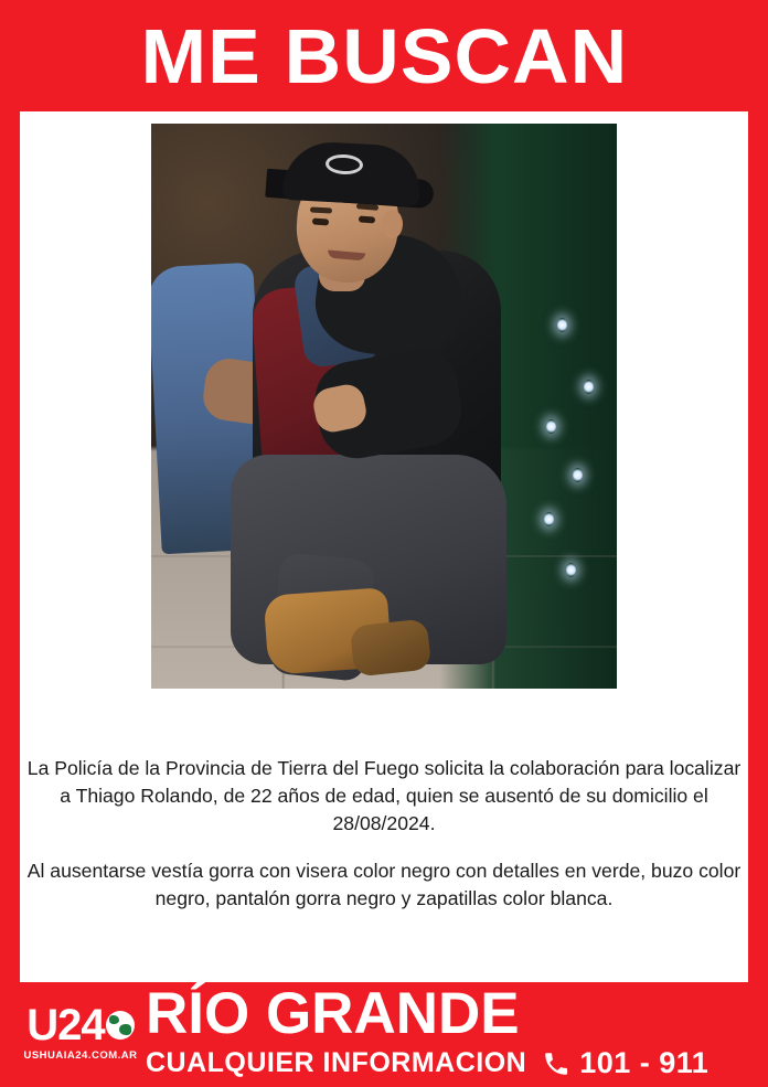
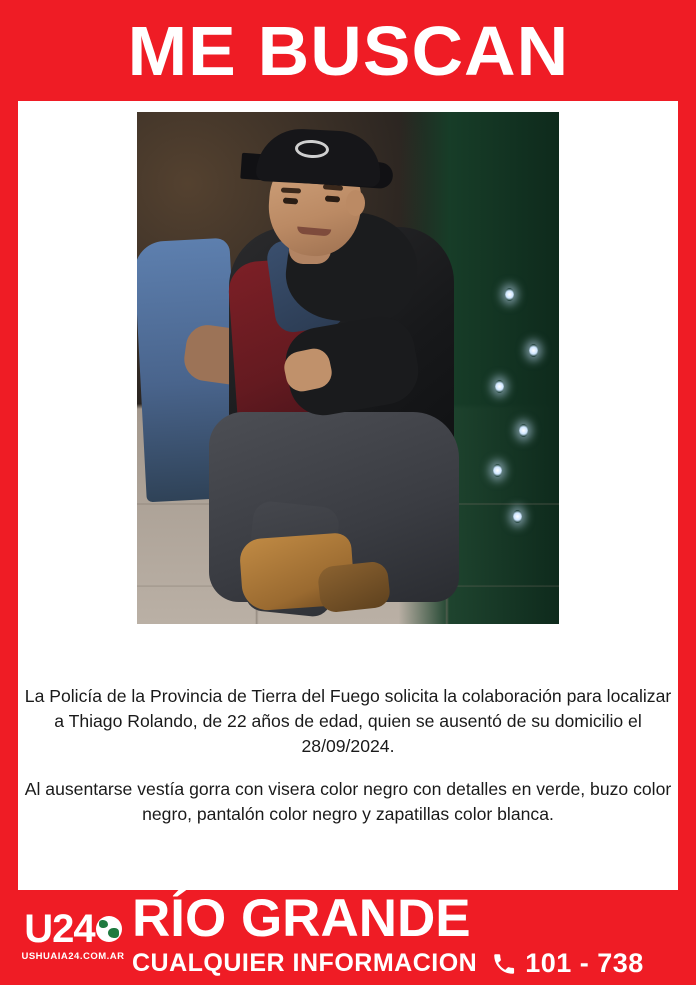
  ME BUSCAN
- La Policía de la Provincia de Tierra del Fuego solicita la colaboración para localizar a Thiago Rolando, de 22 años de edad, quien se ausentó de su domicilio el 28/08/2024.
+ La Policía de la Provincia de Tierra del Fuego solicita la colaboración para localizar a Thiago Rolando, de 22 años de edad, quien se ausentó de su domicilio el 28/09/2024.
- Al ausentarse vestía gorra con visera color negro con detalles en verde, buzo color negro, pantalón gorra negro y zapatillas color blanca.
+ Al ausentarse vestía gorra con visera color negro con detalles en verde, buzo color negro, pantalón color negro y zapatillas color blanca.
  U24
  USHUAIA24.COM.AR
  RÍO GRANDE
  CUALQUIER INFORMACION
- 101 - 911
+ 101 - 738
